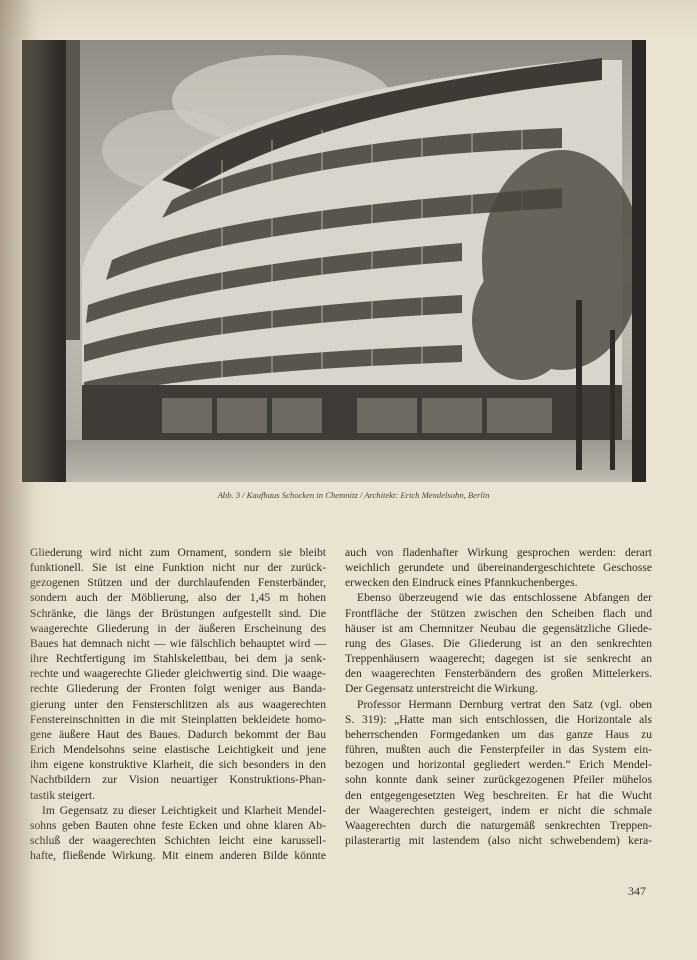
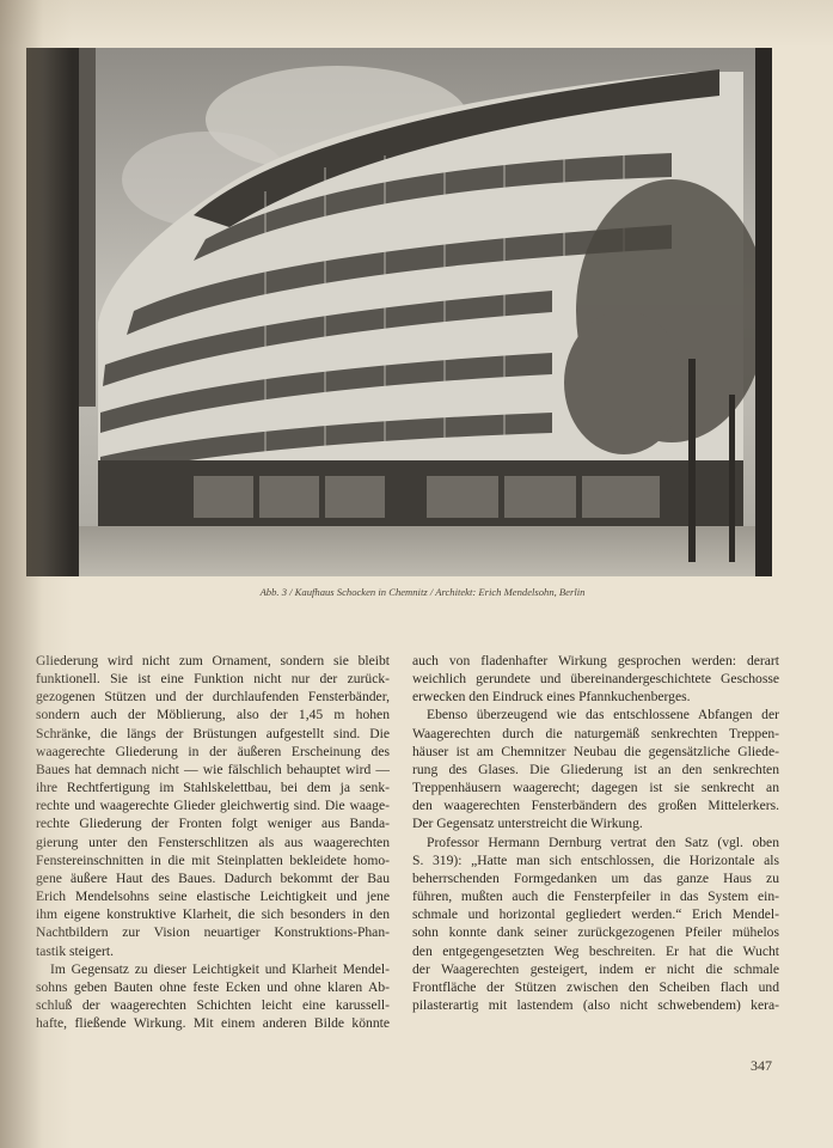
  Abb. 3 / Kaufhaus Schocken in Chemnitz / Architekt: Erich Mendelsohn, Berlin
  rung wird nicht zum Ornament, sondern sie bleibt
  onell. Sie ist eine Funktion nicht nur der zurück-
  enen Stützen und der durchlaufenden Fensterbänder,
  n auch der Möblierung, also der 1,45 m hohen
  ke, die längs der Brüstungen aufgestellt sind. Die
  rechte Gliederung in der äußeren Erscheinung des
  hat demnach nicht — wie fälschlich behauptet wird —
  echtfertigung im Stahlskelettbau, bei dem ja senk-
  und waagerechte Glieder gleichwertig sind. Die waage-
  Gliederung der Fronten folgt weniger aus Banda-
  g unter den Fensterschlitzen als aus waagerechten
  reinschnitten in die mit Steinplatten bekleidete homo-
  äußere Haut des Baues. Dadurch bekommt der Bau
  Mendelsohns seine elastische Leichtigkeit und jene
  igene konstruktive Klarheit, die sich besonders in den
  bildern zur Vision neuartiger Konstruktions-Phan-
  Gegensatz zu dieser Leichtigkeit und Klarheit Mendel-
  geben Bauten ohne feste Ecken und ohne klaren Ab-
  der waagerechten Schichten leicht eine karussell-
  fließende Wirkung. Mit einem anderen Bilde könnte
  auch von fladenhafter Wirkung gesprochen werden: derart
  weichlich gerundete und übereinandergeschichtete Geschosse
  erwecken den Eindruck eines Pfannkuchenberges.
  Ebenso überzeugend wie das entschlossene Abfangen der
- Frontfläche der Stützen zwischen den Scheiben flach und
+ Waagerechten durch die naturgemäß senkrechten Treppen-
  häuser ist am Chemnitzer Neubau die gegensätzliche Gliede-
  rung des Glases. Die Gliederung ist an den senkrechten
  Treppenhäusern waagerecht; dagegen ist sie senkrecht an
  den waagerechten Fensterbändern des großen Mittelerkers.
  Der Gegensatz unterstreicht die Wirkung.
  Professor Hermann Dernburg vertrat den Satz (vgl. oben
  S. 319): „Hatte man sich entschlossen, die Horizontale als
  beherrschenden Formgedanken um das ganze Haus zu
  führen, mußten auch die Fensterpfeiler in das System ein-
- bezogen und horizontal gegliedert werden.“ Erich Mendel-
+ schmale und horizontal gegliedert werden.“ Erich Mendel-
  sohn konnte dank seiner zurückgezogenen Pfeiler mühelos
  den entgegengesetzten Weg beschreiten. Er hat die Wucht
  der Waagerechten gesteigert, indem er nicht die schmale
- Waagerechten durch die naturgemäß senkrechten Treppen-
+ Frontfläche der Stützen zwischen den Scheiben flach und
  pilasterartig mit lastendem (also nicht schwebendem) kera-
  347
